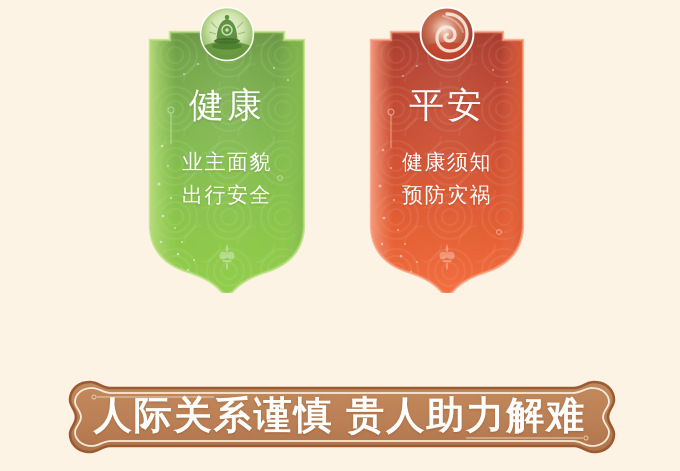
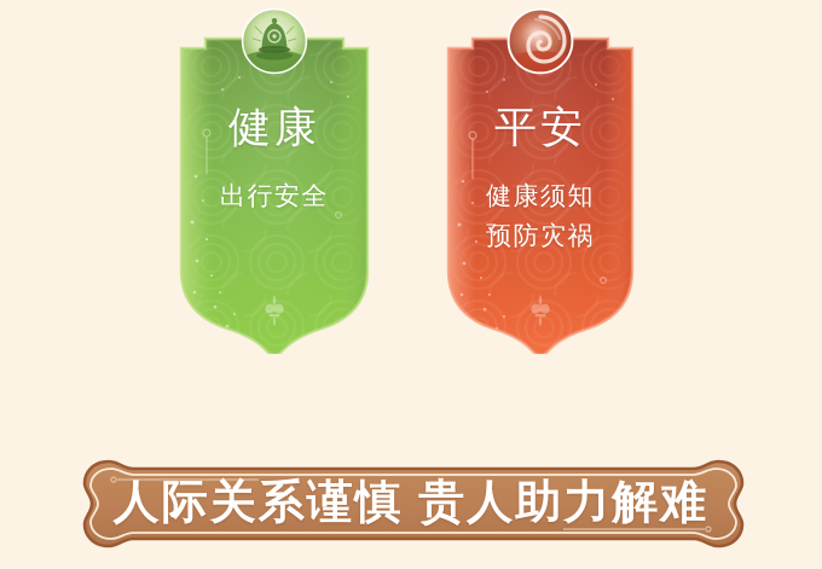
  健康
- 业主面貌
  出行安全
  平安
  健康须知
  预防灾祸
  人际关系谨慎 贵人助力解难
